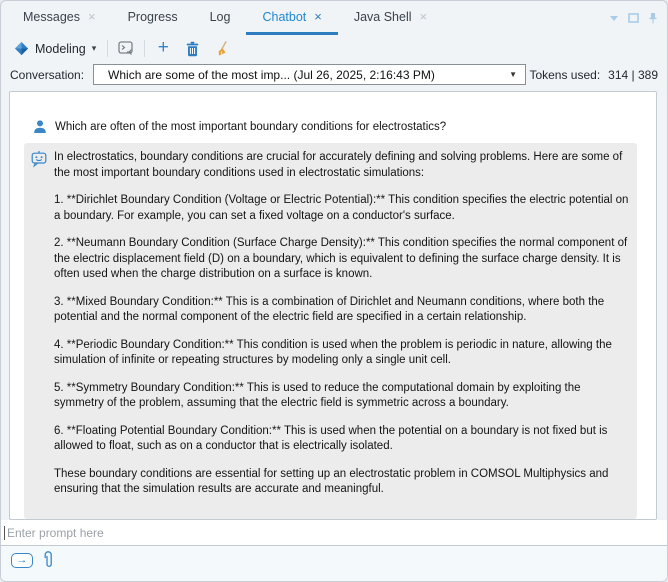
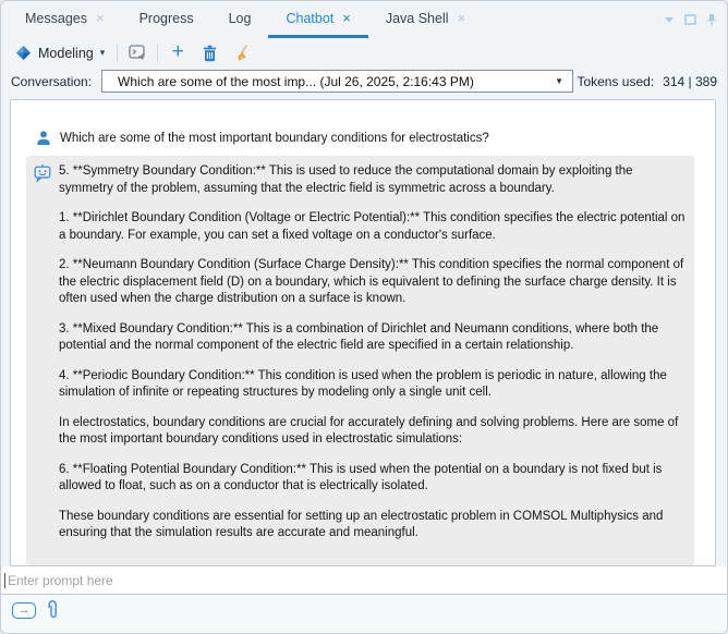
  Messages
  ×
  Progress
  Log
  Chatbot
  ×
  Java Shell
  ×
  Modeling
  ▾
  +
  Conversation:
  Which are some of the most imp... (Jul 26, 2025, 2:16:43 PM)
  ▼
  Tokens used:
  314 | 389
- Which are often of the most important boundary conditions for electrostatics?
+ Which are some of the most important boundary conditions for electrostatics?
- In electrostatics, boundary conditions are crucial for accurately defining and solving problems. Here are some of the most important boundary conditions used in electrostatic simulations:
+ 5. **Symmetry Boundary Condition:** This is used to reduce the computational domain by exploiting the symmetry of the problem, assuming that the electric field is symmetric across a boundary.
  1. **Dirichlet Boundary Condition (Voltage or Electric Potential):** This condition specifies the electric potential on a boundary. For example, you can set a fixed voltage on a conductor's surface.
  2. **Neumann Boundary Condition (Surface Charge Density):** This condition specifies the normal component of the electric displacement field (D) on a boundary, which is equivalent to defining the surface charge density. It is often used when the charge distribution on a surface is known.
  3. **Mixed Boundary Condition:** This is a combination of Dirichlet and Neumann conditions, where both the potential and the normal component of the electric field are specified in a certain relationship.
  4. **Periodic Boundary Condition:** This condition is used when the problem is periodic in nature, allowing the simulation of infinite or repeating structures by modeling only a single unit cell.
- 5. **Symmetry Boundary Condition:** This is used to reduce the computational domain by exploiting the symmetry of the problem, assuming that the electric field is symmetric across a boundary.
+ In electrostatics, boundary conditions are crucial for accurately defining and solving problems. Here are some of the most important boundary conditions used in electrostatic simulations:
  6. **Floating Potential Boundary Condition:** This is used when the potential on a boundary is not fixed but is allowed to float, such as on a conductor that is electrically isolated.
  These boundary conditions are essential for setting up an electrostatic problem in COMSOL Multiphysics and ensuring that the simulation results are accurate and meaningful.
  Enter prompt here
  →
